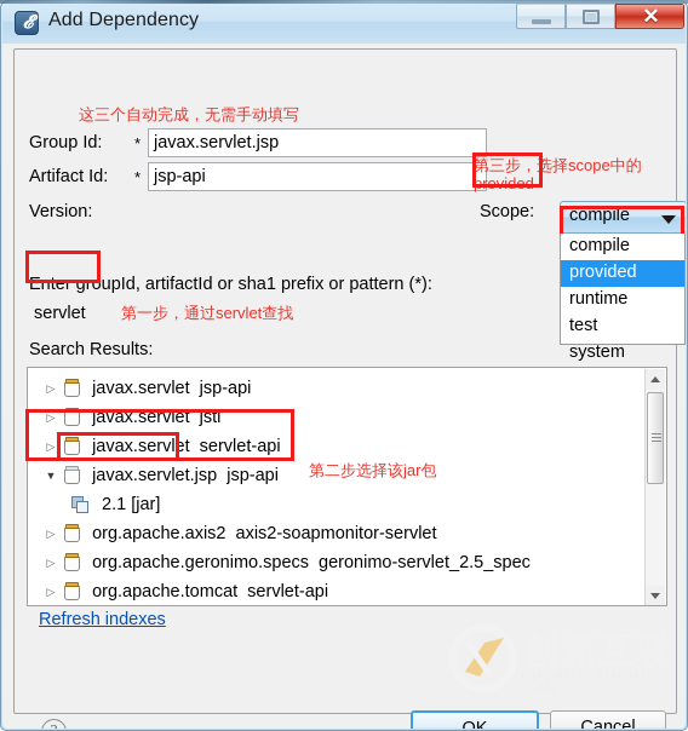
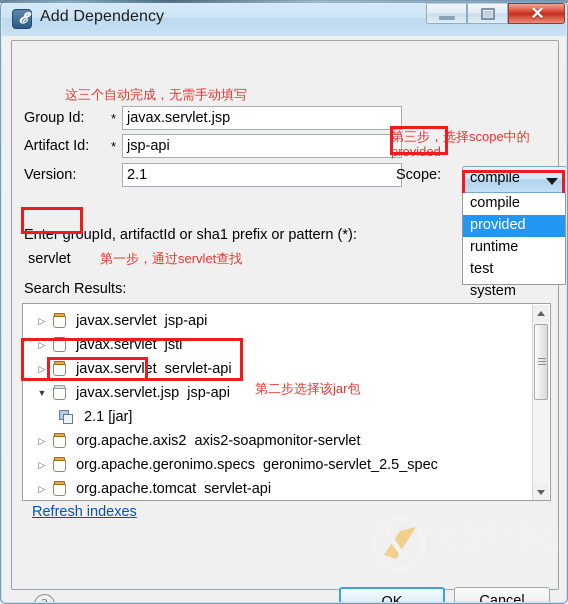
  𝓔
  Add Dependency
  ✕
  这三个自动完成，无需手动填写
  Group Id:
  *
  javax.servlet.jsp
  Artifact Id:
  *
  jsp-api
  Version:
+ 2.1
  第三步，选择scope中的
  provided
  Scope:
  compile
  compile
  provided
  runtime
  test
  system
  Enter groupId, artifactId or sha1 prefix or pattern (*):
  servlet
  第一步，通过servlet查找
  Search Results:
  ▷ javax.servlet jsp-api
  ▷ javax.servlet jstl
  ▷ javax.servlet servlet-api
  ▼ javax.servlet.jsp jsp-api
  2.1 [jar]
  ▷ org.apache.axis2 axis2-soapmonitor-servlet
  ▷ org.apache.geronimo.specs geronimo-servlet_2.5_spec
  ▷ org.apache.tomcat servlet-api
  第二步选择该jar包
  Refresh indexes
  Cancel
